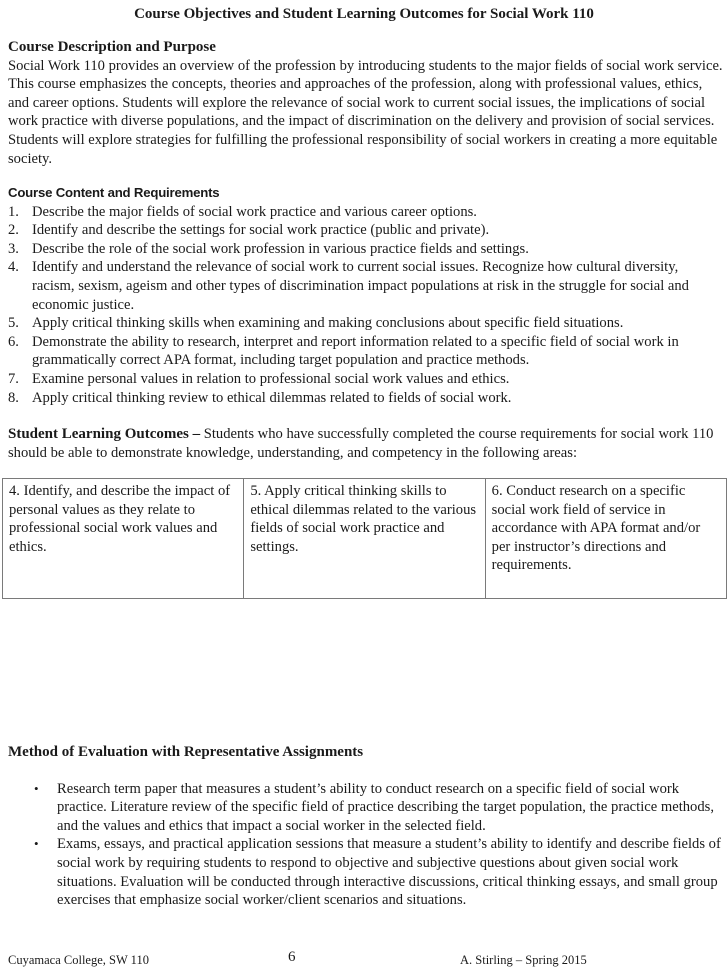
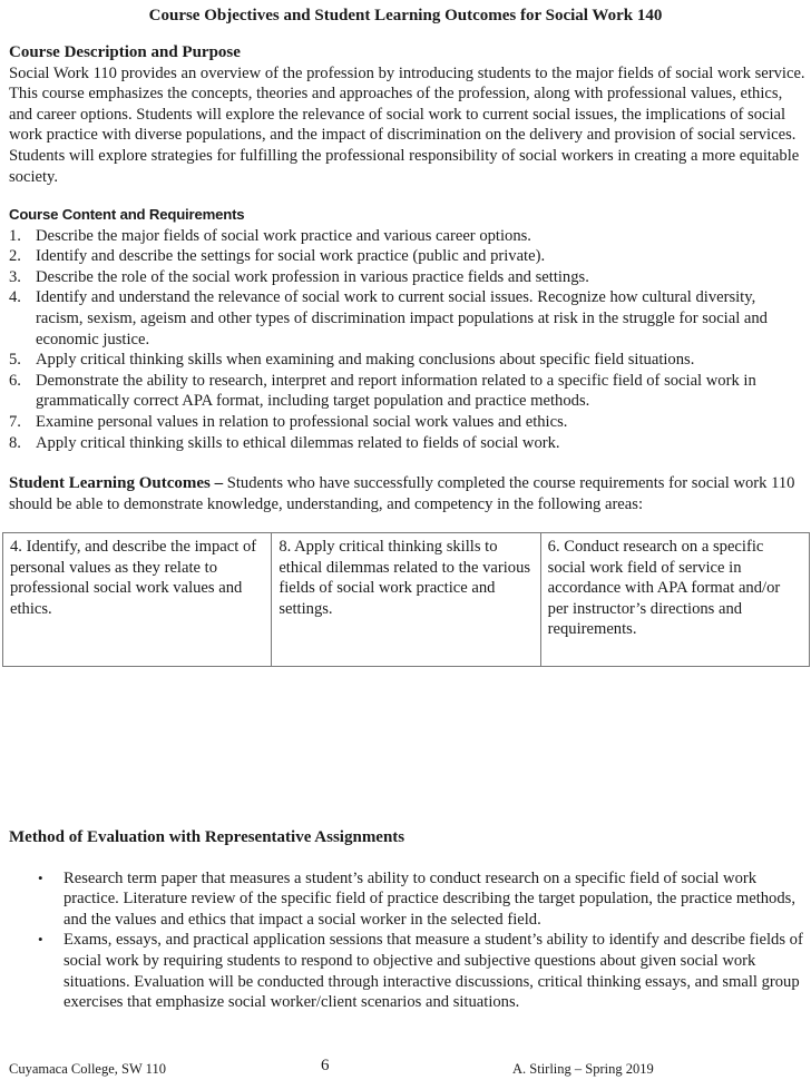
- Course Objectives and Student Learning Outcomes for Social Work 110
+ Course Objectives and Student Learning Outcomes for Social Work 140
  Course Description and Purpose
  Social Work 110 provides an overview of the profession by introducing students to the major fields of social work service. This course emphasizes the concepts, theories and approaches of the profession, along with professional values, ethics, and career options. Students will explore the relevance of social work to current social issues, the implications of social work practice with diverse populations, and the impact of discrimination on the delivery and provision of social services. Students will explore strategies for fulfilling the professional responsibility of social workers in creating a more equitable society.
  Course Content and Requirements
  1.
  Describe the major fields of social work practice and various career options.
  2.
  Identify and describe the settings for social work practice (public and private).
  3.
  Describe the role of the social work profession in various practice fields and settings.
  4.
  Identify and understand the relevance of social work to current social issues. Recognize how cultural diversity, racism, sexism, ageism and other types of discrimination impact populations at risk in the struggle for social and economic justice.
  5.
  Apply critical thinking skills when examining and making conclusions about specific field situations.
  6.
  Demonstrate the ability to research, interpret and report information related to a specific field of social work in grammatically correct APA format, including target population and practice methods.
  7.
  Examine personal values in relation to professional social work values and ethics.
  8.
- Apply critical thinking review to ethical dilemmas related to fields of social work.
+ Apply critical thinking skills to ethical dilemmas related to fields of social work.
  Student Learning Outcomes – Students who have successfully completed the course requirements for social work 110 should be able to demonstrate knowledge, understanding, and competency in the following areas:
- 4. Identify, and describe the impact of personal values as they relate to professional social work values and ethics.	5. Apply critical thinking skills to ethical dilemmas related to the various fields of social work practice and settings.	6. Conduct research on a specific social work field of service in accordance with APA format and/or per instructor’s directions and requirements.
+ 4. Identify, and describe the impact of personal values as they relate to professional social work values and ethics.	8. Apply critical thinking skills to ethical dilemmas related to the various fields of social work practice and settings.	6. Conduct research on a specific social work field of service in accordance with APA format and/or per instructor’s directions and requirements.
  Method of Evaluation with Representative Assignments
  •
  Research term paper that measures a student’s ability to conduct research on a specific field of social work practice. Literature review of the specific field of practice describing the target population, the practice methods, and the values and ethics that impact a social worker in the selected field.
  •
  Exams, essays, and practical application sessions that measure a student’s ability to identify and describe fields of social work by requiring students to respond to objective and subjective questions about given social work situations. Evaluation will be conducted through interactive discussions, critical thinking essays, and small group exercises that emphasize social worker/client scenarios and situations.
  Cuyamaca College, SW 110
  6
- A. Stirling – Spring 2015
+ A. Stirling – Spring 2019
